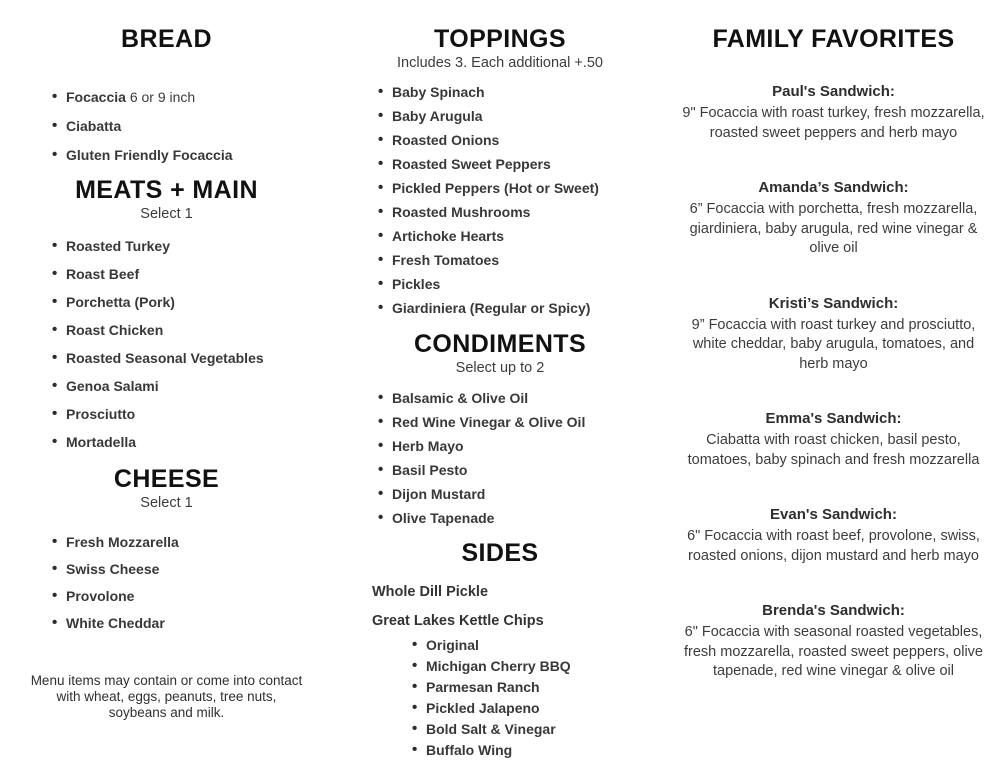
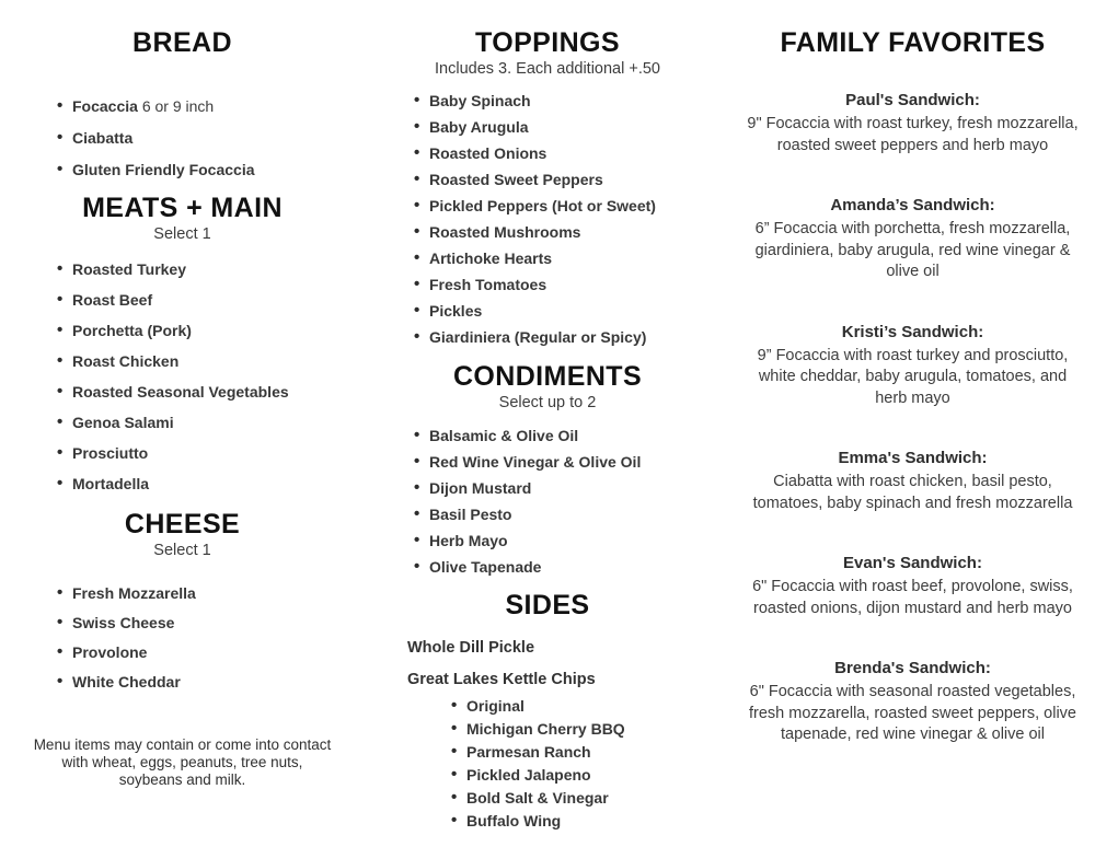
  BREAD
  Focaccia 6 or 9 inch
  Ciabatta
  Gluten Friendly Focaccia
  MEATS + MAIN
  Select 1
  Roasted Turkey
  Roast Beef
  Porchetta (Pork)
  Roast Chicken
  Roasted Seasonal Vegetables
  Genoa Salami
  Prosciutto
  Mortadella
  CHEESE
  Select 1
  Fresh Mozzarella
  Swiss Cheese
  Provolone
  White Cheddar
  Menu items may contain or come into contact with wheat, eggs, peanuts, tree nuts, soybeans and milk.
  TOPPINGS
  Includes 3. Each additional +.50
  Baby Spinach
  Baby Arugula
  Roasted Onions
  Roasted Sweet Peppers
  Pickled Peppers (Hot or Sweet)
  Roasted Mushrooms
  Artichoke Hearts
  Fresh Tomatoes
  Pickles
  Giardiniera (Regular or Spicy)
  CONDIMENTS
  Select up to 2
  Balsamic & Olive Oil
  Red Wine Vinegar & Olive Oil
- Herb Mayo
+ Dijon Mustard
  Basil Pesto
- Dijon Mustard
+ Herb Mayo
  Olive Tapenade
  SIDES
  Whole Dill Pickle
  Great Lakes Kettle Chips
  Original
  Michigan Cherry BBQ
  Parmesan Ranch
  Pickled Jalapeno
  Bold Salt & Vinegar
  Buffalo Wing
  FAMILY FAVORITES
  Paul's Sandwich:
  9" Focaccia with roast turkey, fresh mozzarella, roasted sweet peppers and herb mayo
  Amanda’s Sandwich:
  6” Focaccia with porchetta, fresh mozzarella, giardiniera, baby arugula, red wine vinegar & olive oil
  Kristi’s Sandwich:
  9” Focaccia with roast turkey and prosciutto, white cheddar, baby arugula, tomatoes, and herb mayo
  Emma's Sandwich:
  Ciabatta with roast chicken, basil pesto, tomatoes, baby spinach and fresh mozzarella
  Evan's Sandwich:
  6" Focaccia with roast beef, provolone, swiss, roasted onions, dijon mustard and herb mayo
  Brenda's Sandwich:
  6" Focaccia with seasonal roasted vegetables, fresh mozzarella, roasted sweet peppers, olive tapenade, red wine vinegar & olive oil
